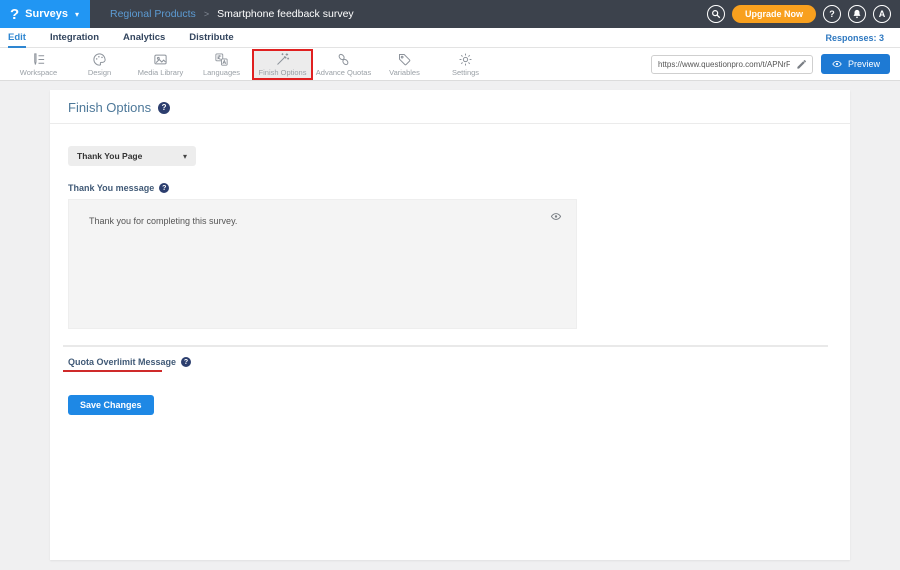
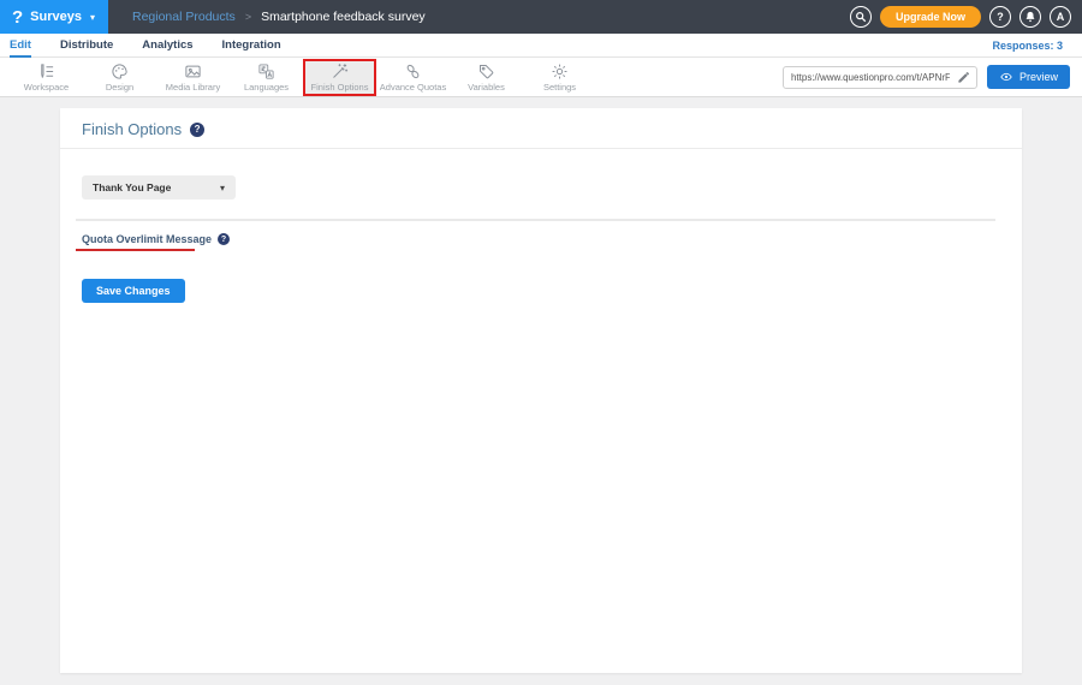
  ?
  Surveys
  ▾
  Regional Products
  >
  Smartphone feedback survey
  Upgrade Now
  ?
  A
  Edit
- Integration
+ Distribute
  Analytics
- Distribute
+ Integration
  Responses: 3
  Workspace
  Design
  Media Library
  Languages
  Finish Options
  Advance Quotas
  Variables
  Settings
  https://www.questionpro.com/t/APNrF
  Preview
  Finish Options
  ?
  Thank You Page
  ▾
- Thank You message
- Thank you for completing this survey.
  Quota Overlimit Message
  Save Changes
